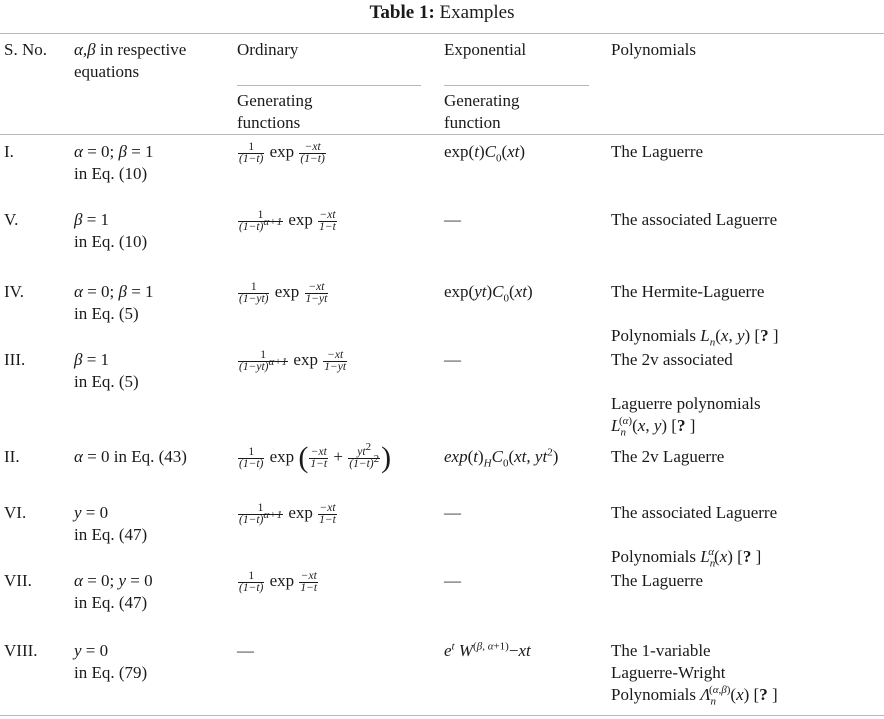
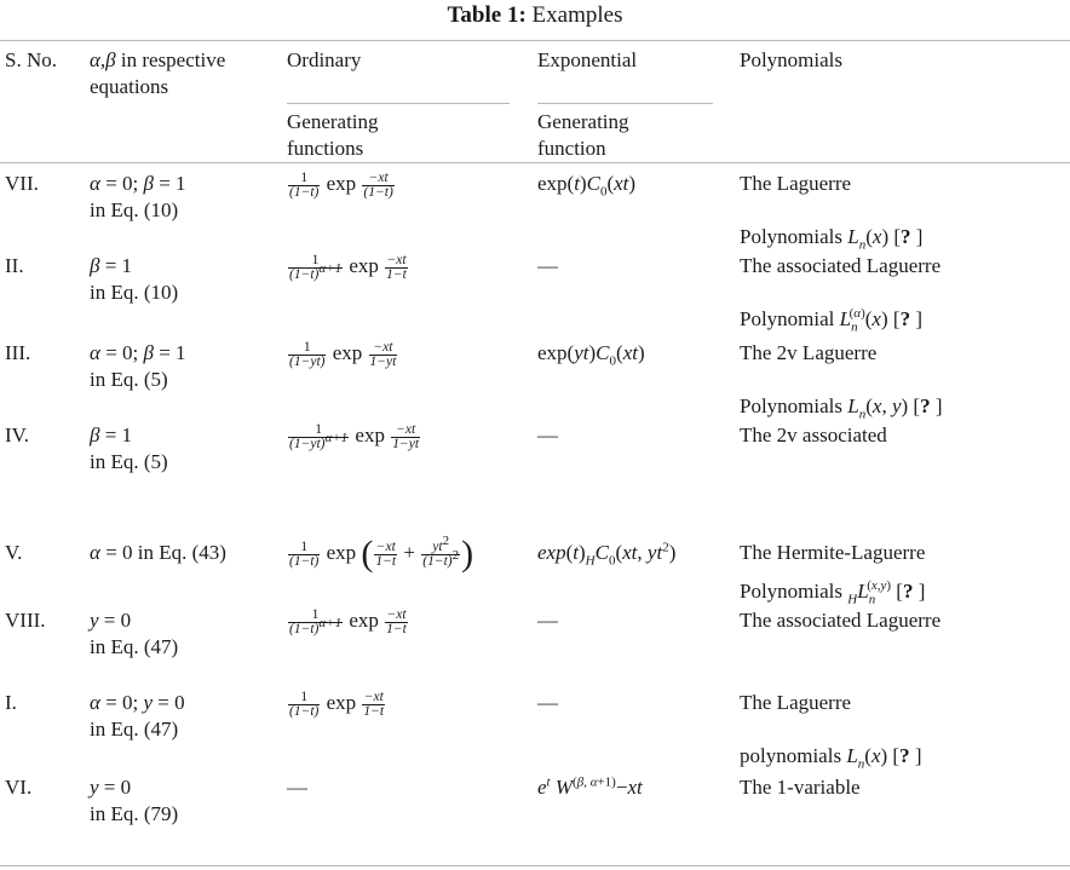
  Table 1: Examples
  S. No.
  α,β in respective
  equations
  Ordinary
  Exponential
  Polynomials
  Generating
  functions
  Generating
  function
- I.
+ VII.
  α = 0; β = 1
  in Eq. (10)
  1
  (1−t)
  exp
  −xt
  (1−t)
  exp(t)C0(xt)
  The Laguerre
+ Polynomials Ln(x) [? ]
- V.
+ II.
  β = 1
  in Eq. (10)
  1
  (1−t)α+1
  exp
  −xt
  1−t
  —
  The associated Laguerre
+ Polynomial Ln(α)(x) [? ]
- IV.
+ III.
  α = 0; β = 1
  in Eq. (5)
  1
  (1−yt)
  exp
  −xt
  1−yt
  exp(yt)C0(xt)
- The Hermite-Laguerre
+ The 2v Laguerre
  Polynomials Ln(x, y) [? ]
- III.
+ IV.
  β = 1
  in Eq. (5)
  1
  (1−yt)α+1
  exp
  −xt
  1−yt
  —
  The 2v associated
- Laguerre polynomials
- Ln(α)(x, y) [? ]
- II.
+ V.
  α = 0 in Eq. (43)
  1
  (1−t)
  exp (
  −xt
  1−t
  +
  yt2
  (1−t)2
  )
  exp(t)HC0(xt, yt2)
- The 2v Laguerre
+ The Hermite-Laguerre
+ Polynomials HLn(x,y) [? ]
- VI.
+ VIII.
  y = 0
  in Eq. (47)
  1
  (1−t)α+1
  exp
  −xt
  1−t
  —
  The associated Laguerre
- Polynomials Lnα(x) [? ]
- VII.
+ I.
  α = 0; y = 0
  in Eq. (47)
  1
  (1−t)
  exp
  −xt
  1−t
  —
  The Laguerre
+ polynomials Ln(x) [? ]
- VIII.
+ VI.
  y = 0
  in Eq. (79)
  —
  et W(β, α+1)−xt
  The 1-variable
- Laguerre-Wright
- Polynomials Λn(α,β)(x) [? ]
